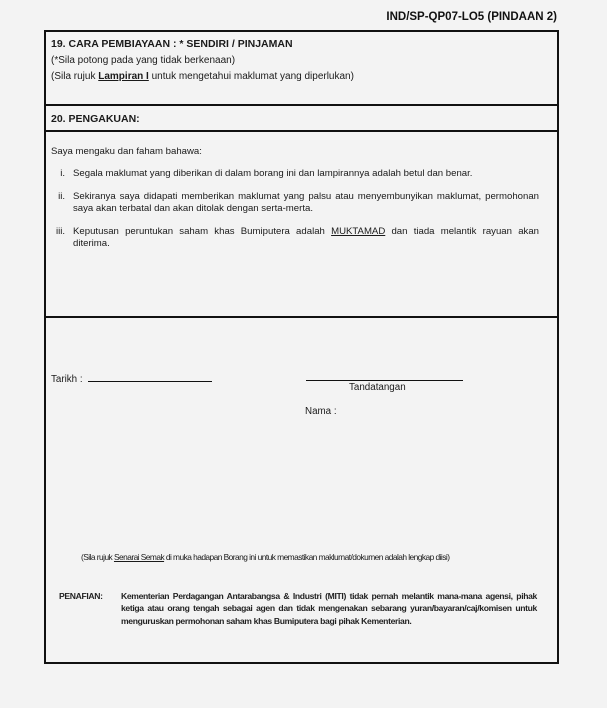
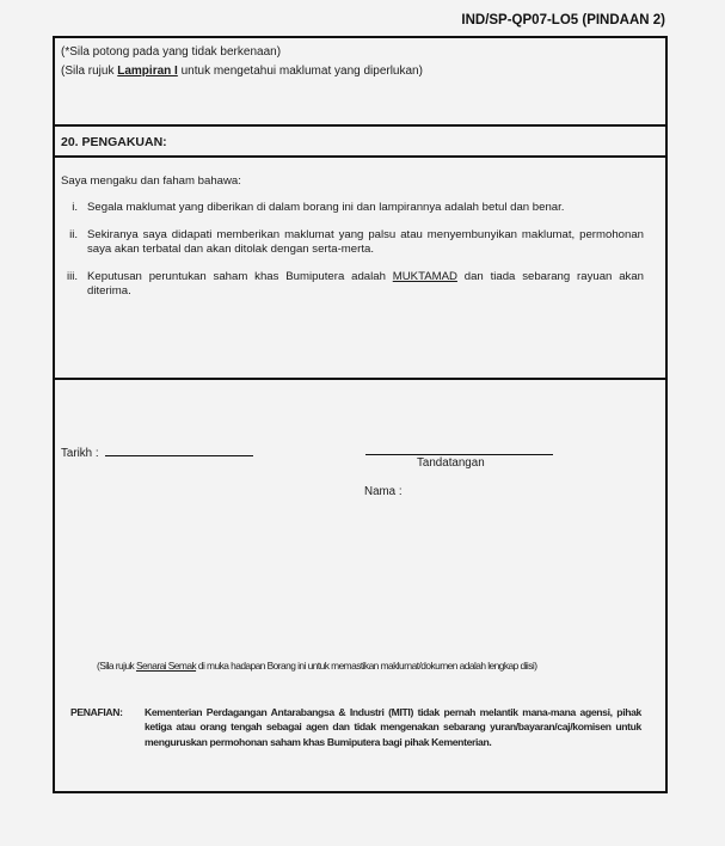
  IND/SP-QP07-LO5 (PINDAAN 2)
- 19. CARA PEMBIAYAAN : * SENDIRI / PINJAMAN
  (*Sila potong pada yang tidak berkenaan)
  (Sila rujuk Lampiran I untuk mengetahui maklumat yang diperlukan)
  20. PENGAKUAN:
  Saya mengaku dan faham bahawa:
  i.
  Segala maklumat yang diberikan di dalam borang ini dan lampirannya adalah betul dan benar.
  ii.
  Sekiranya saya didapati memberikan maklumat yang palsu atau menyembunyikan maklumat, permohonan saya akan terbatal dan akan ditolak dengan serta-merta.
  iii.
- Keputusan peruntukan saham khas Bumiputera adalah MUKTAMAD dan tiada melantik rayuan akan diterima.
+ Keputusan peruntukan saham khas Bumiputera adalah MUKTAMAD dan tiada sebarang rayuan akan diterima.
  Tarikh :
  Tandatangan
  Nama :
  (Sila rujuk Senarai Semak di muka hadapan Borang ini untuk memastikan maklumat/dokumen adalah lengkap diisi)
  PENAFIAN:
  Kementerian Perdagangan Antarabangsa & Industri (MITI) tidak pernah melantik mana-mana agensi, pihak ketiga atau orang tengah sebagai agen dan tidak mengenakan sebarang yuran/bayaran/caj/komisen untuk menguruskan permohonan saham khas Bumiputera bagi pihak Kementerian.
